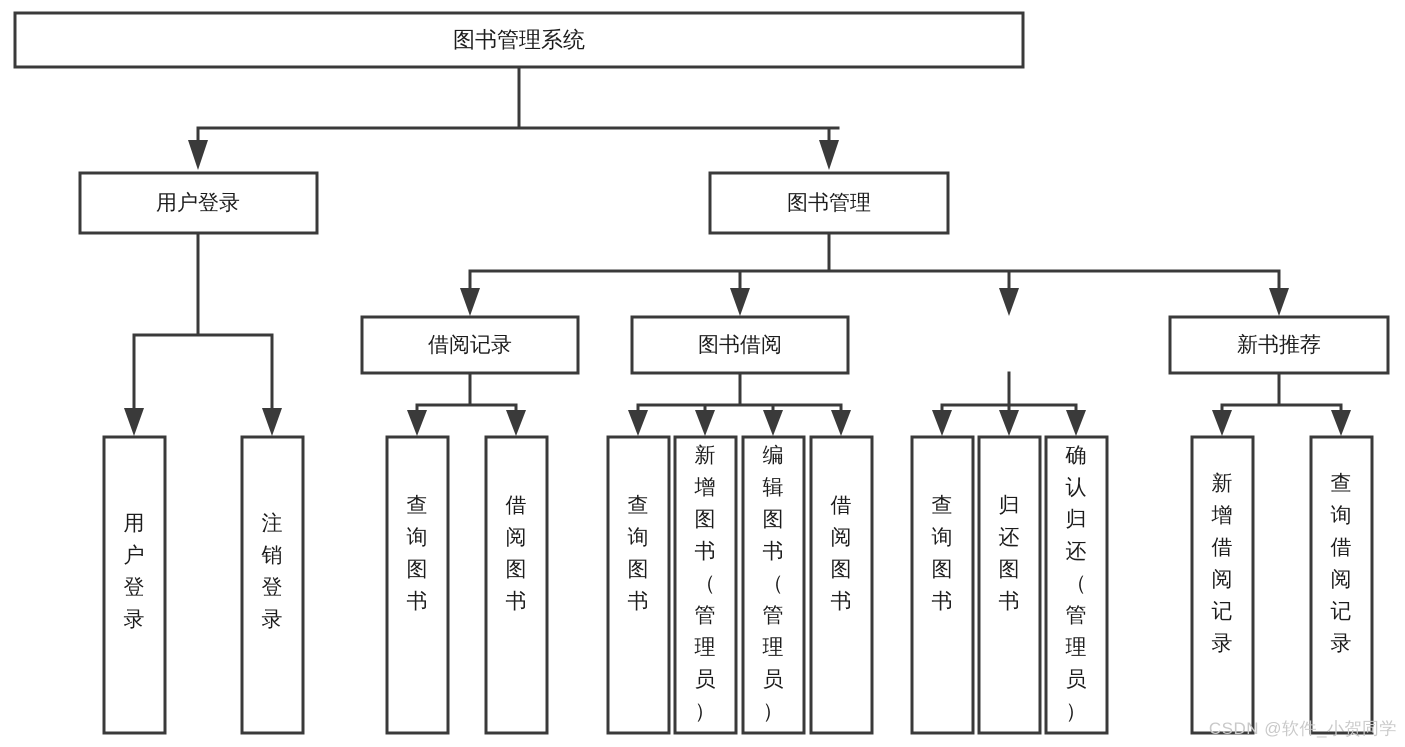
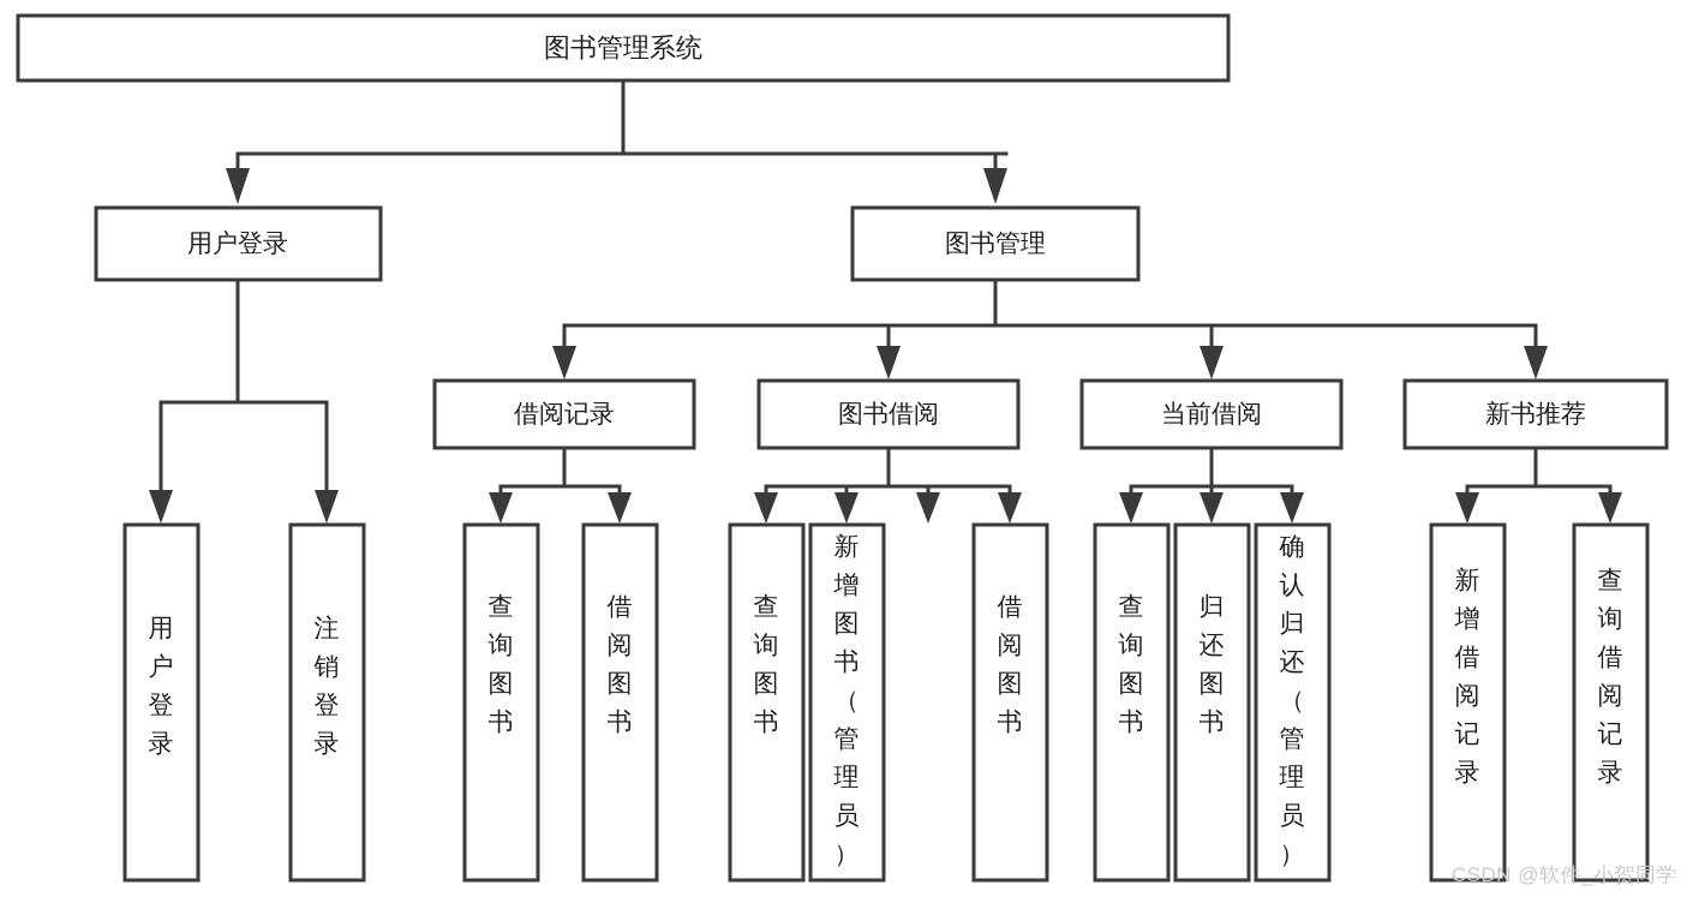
  图书管理系统
  用户登录
  图书管理
  借阅记录
  图书借阅
+ 当前借阅
  新书推荐
  用户登录
  注销登录
  查询图书
  借阅图书
  查询图书
  新增图书（管理员）
- 编辑图书（管理员）
  借阅图书
  查询图书
  归还图书
  确认归还（管理员）
  新增借阅记录
  查询借阅记录
  CSDN @软件_小贺同学
